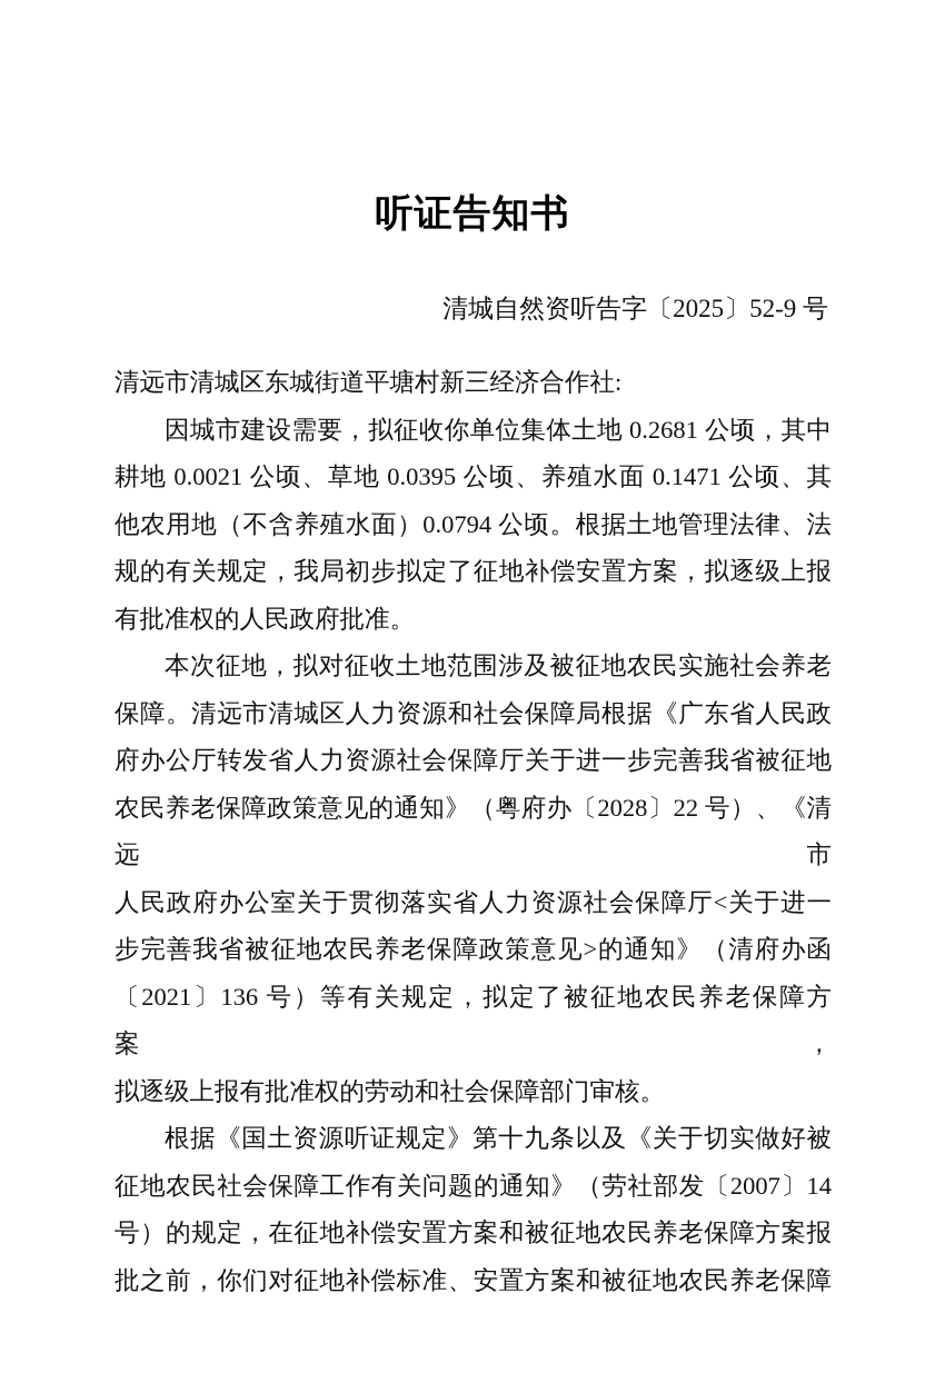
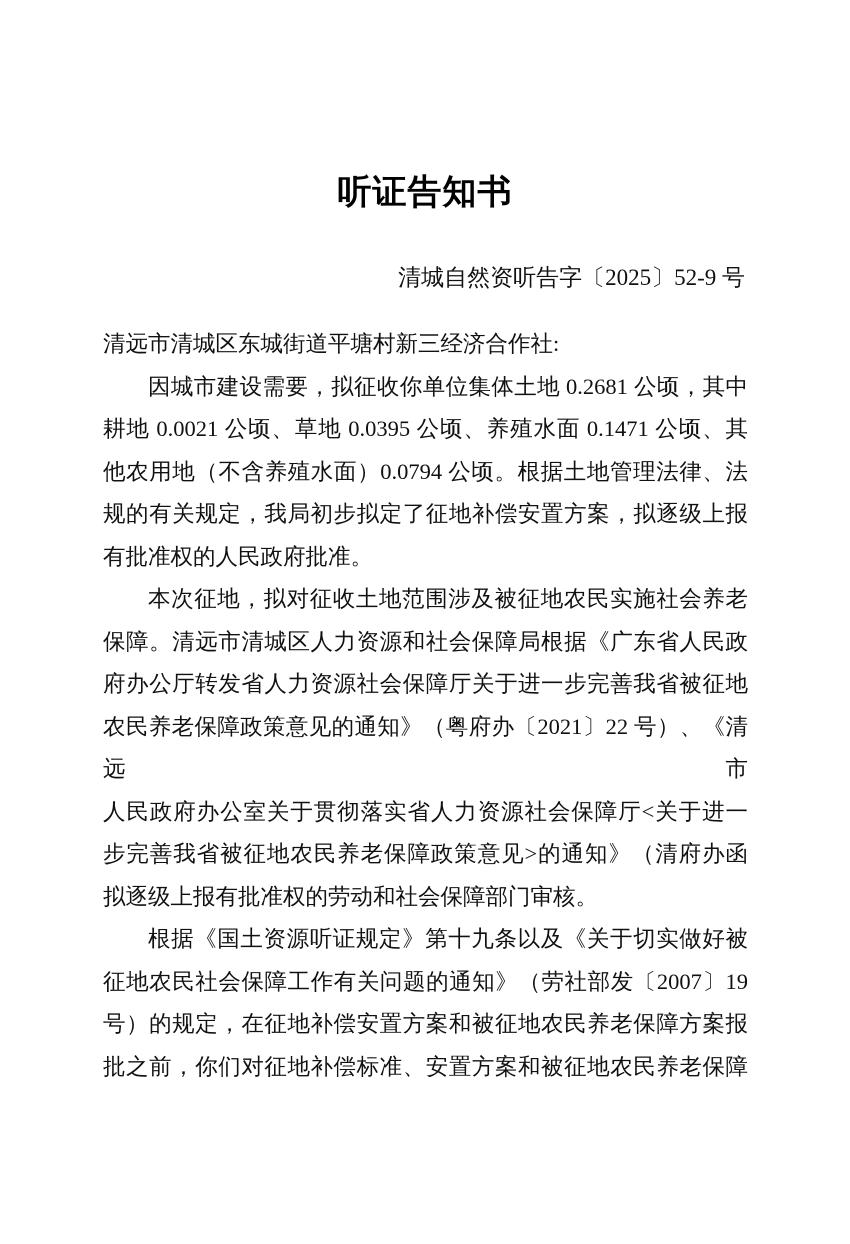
  听证告知书
  清城自然资听告字〔2025〕52-9 号
  清远市清城区东城街道平塘村新三经济合作社:
  因城市建设需要，拟征收你单位集体土地 0.2681 公顷，其中
  耕地 0.0021 公顷、草地 0.0395 公顷、养殖水面 0.1471 公顷、其
  他农用地（不含养殖水面）0.0794 公顷。根据土地管理法律、法
  规的有关规定，我局初步拟定了征地补偿安置方案，拟逐级上报
  有批准权的人民政府批准。
  本次征地，拟对征收土地范围涉及被征地农民实施社会养老
  保障。清远市清城区人力资源和社会保障局根据《广东省人民政
  府办公厅转发省人力资源社会保障厅关于进一步完善我省被征地
- 农民养老保障政策意见的通知》（粤府办〔2028〕22 号）、《清远市
+ 农民养老保障政策意见的通知》（粤府办〔2021〕22 号）、《清远市
  人民政府办公室关于贯彻落实省人力资源社会保障厅<关于进一
  步完善我省被征地农民养老保障政策意见>的通知》（清府办函
- 〔2021〕136 号）等有关规定，拟定了被征地农民养老保障方案，
  拟逐级上报有批准权的劳动和社会保障部门审核。
  根据《国土资源听证规定》第十九条以及《关于切实做好被
- 征地农民社会保障工作有关问题的通知》（劳社部发〔2007〕14
+ 征地农民社会保障工作有关问题的通知》（劳社部发〔2007〕19
  号）的规定，在征地补偿安置方案和被征地农民养老保障方案报
  批之前，你们对征地补偿标准、安置方案和被征地农民养老保障
